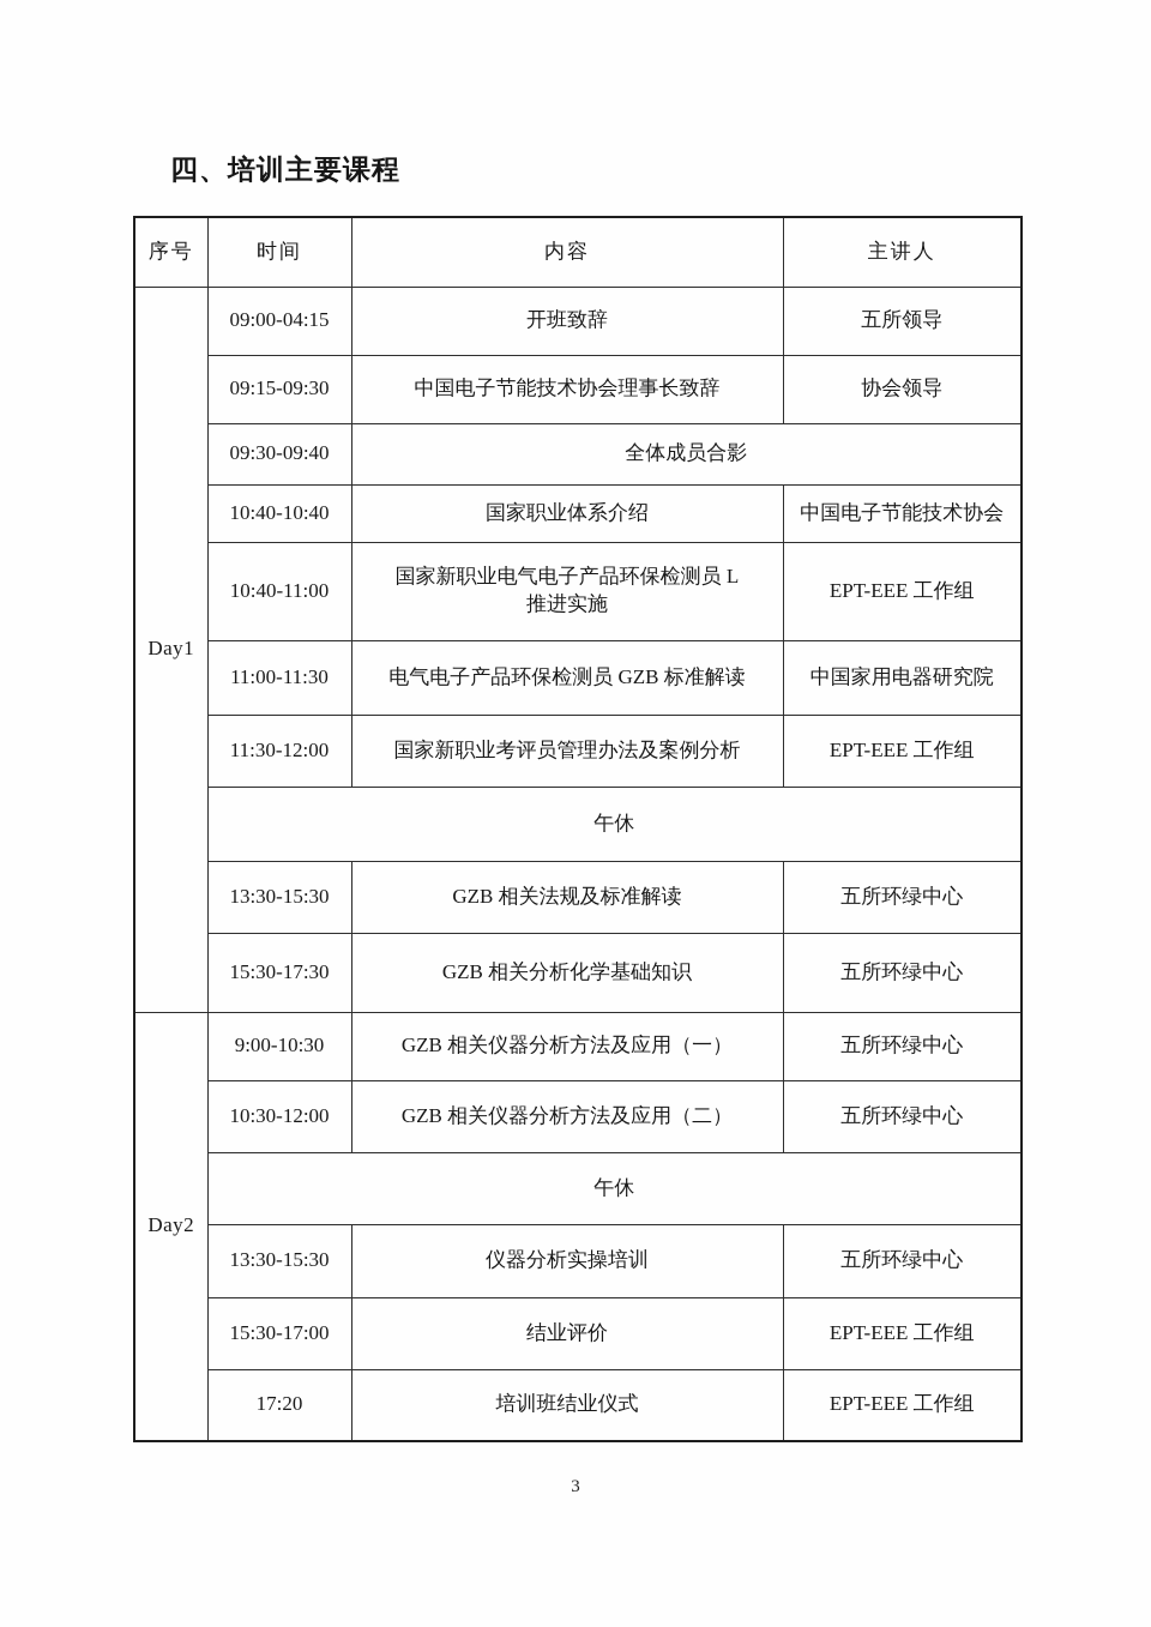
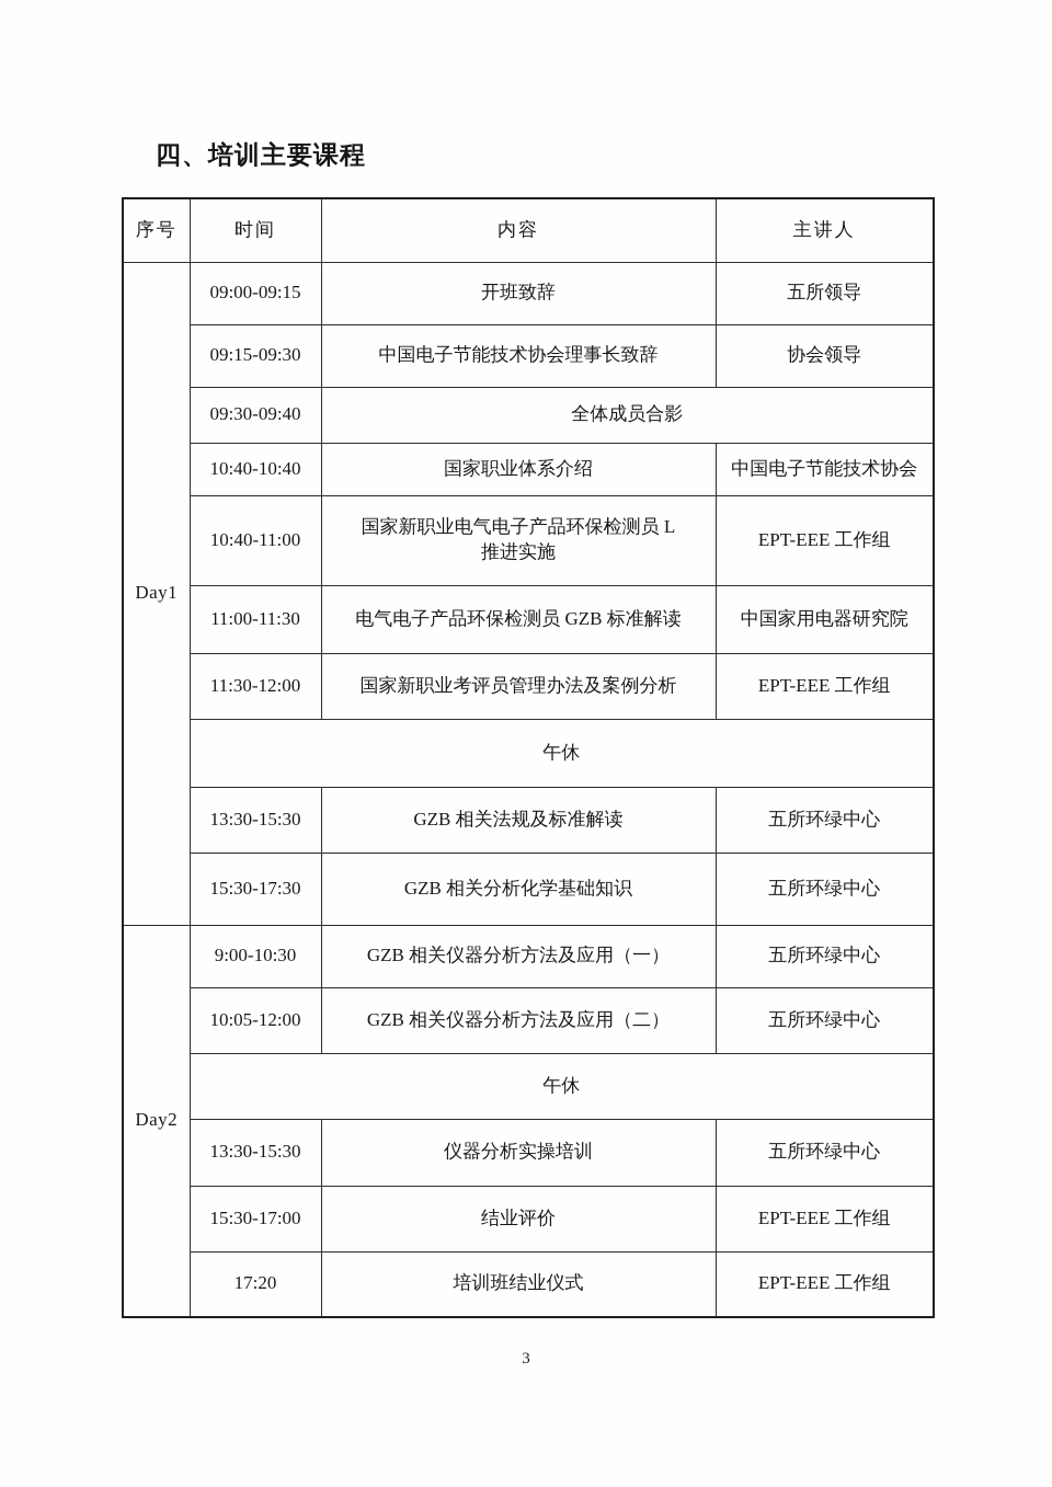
  四、培训主要课程
  序号	时间	内容	主讲人
- Day1	09:00-04:15	开班致辞	五所领导
+ Day1	09:00-09:15	开班致辞	五所领导
  09:15-09:30	中国电子节能技术协会理事长致辞	协会领导
  09:30-09:40	全体成员合影
  10:40-10:40	国家职业体系介绍	中国电子节能技术协会
  10:40-11:00	国家新职业电气电子产品环保检测员 L 推进实施	EPT-EEE 工作组
  11:00-11:30	电气电子产品环保检测员 GZB 标准解读	中国家用电器研究院
  11:30-12:00	国家新职业考评员管理办法及案例分析	EPT-EEE 工作组
  午休
  13:30-15:30	GZB 相关法规及标准解读	五所环绿中心
  15:30-17:30	GZB 相关分析化学基础知识	五所环绿中心
  Day2	9:00-10:30	GZB 相关仪器分析方法及应用（一）	五所环绿中心
- 10:30-12:00	GZB 相关仪器分析方法及应用（二）	五所环绿中心
+ 10:05-12:00	GZB 相关仪器分析方法及应用（二）	五所环绿中心
  午休
  13:30-15:30	仪器分析实操培训	五所环绿中心
  15:30-17:00	结业评价	EPT-EEE 工作组
  17:20	培训班结业仪式	EPT-EEE 工作组
  3
